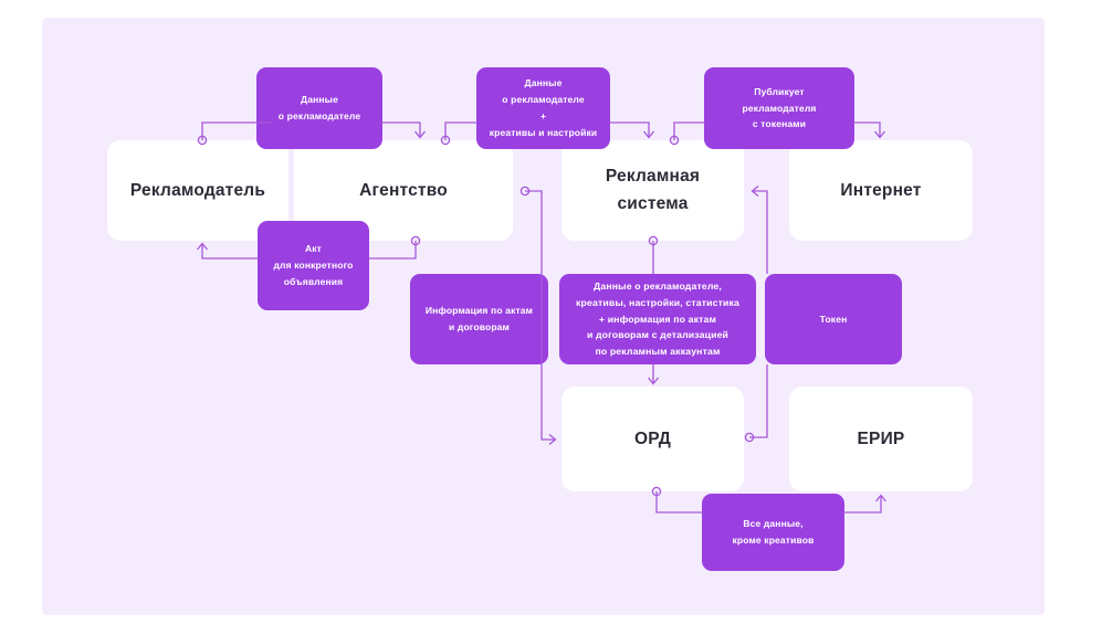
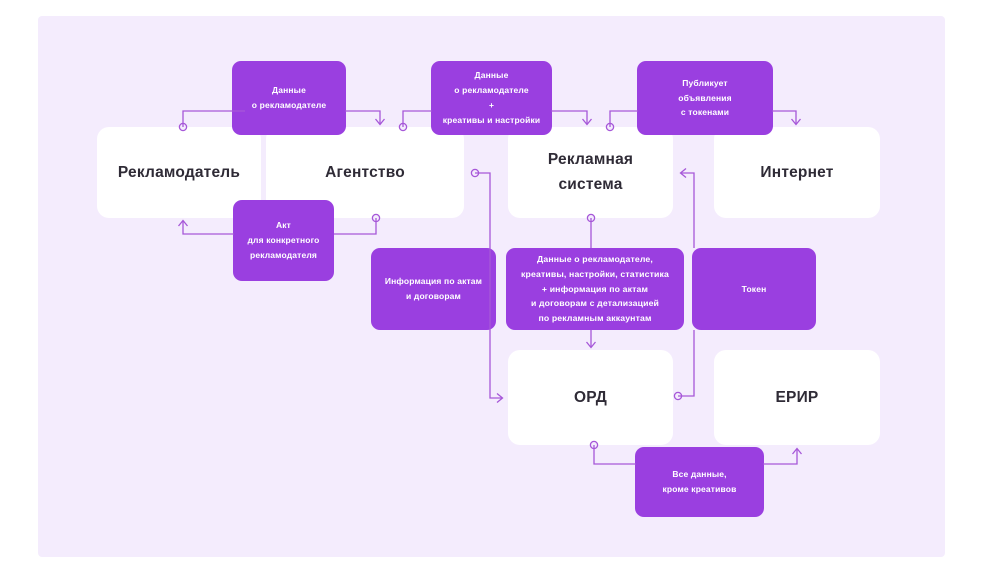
  Рекламодатель
  Агентство
  Рекламная
  система
  Интернет
  ОРД
  ЕРИР
  Данные
  о рекламодателе
  Данные
  о рекламодателе
  +
  креативы и настройки
  Публикует
- рекламодателя
+ объявления
  с токенами
  Акт
  для конкретного
- объявления
+ рекламодателя
  Информация по актам
  и договорам
  Данные о рекламодателе,
  креативы, настройки, статистика
  + информация по актам
  и договорам с детализацией
  по рекламным аккаунтам
  Токен
  Все данные,
  кроме креативов
